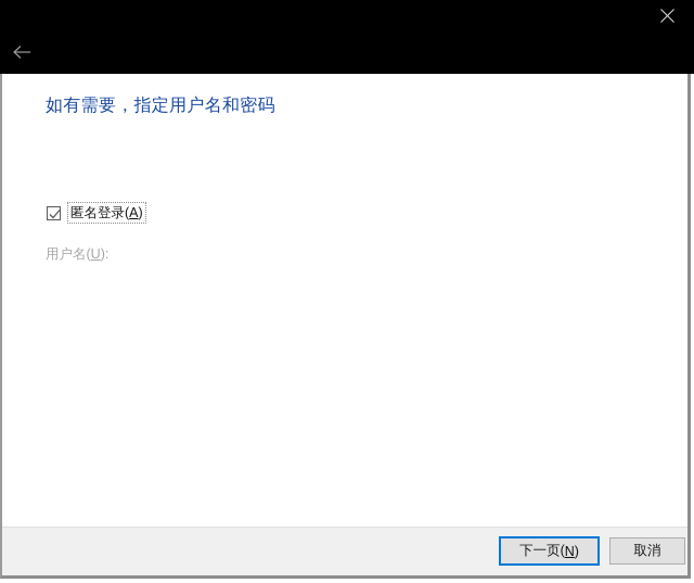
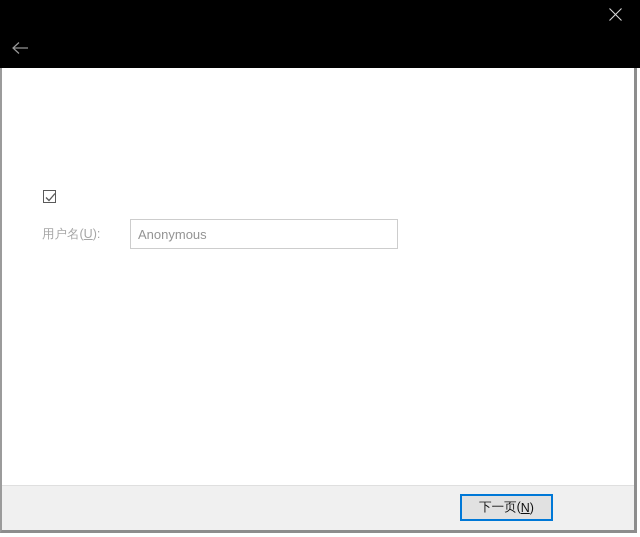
- 如有需要，指定用户名和密码
- 匿名登录(A)
  用户名(U):
+ Anonymous
  下一页(
  N
  )
- 取消
